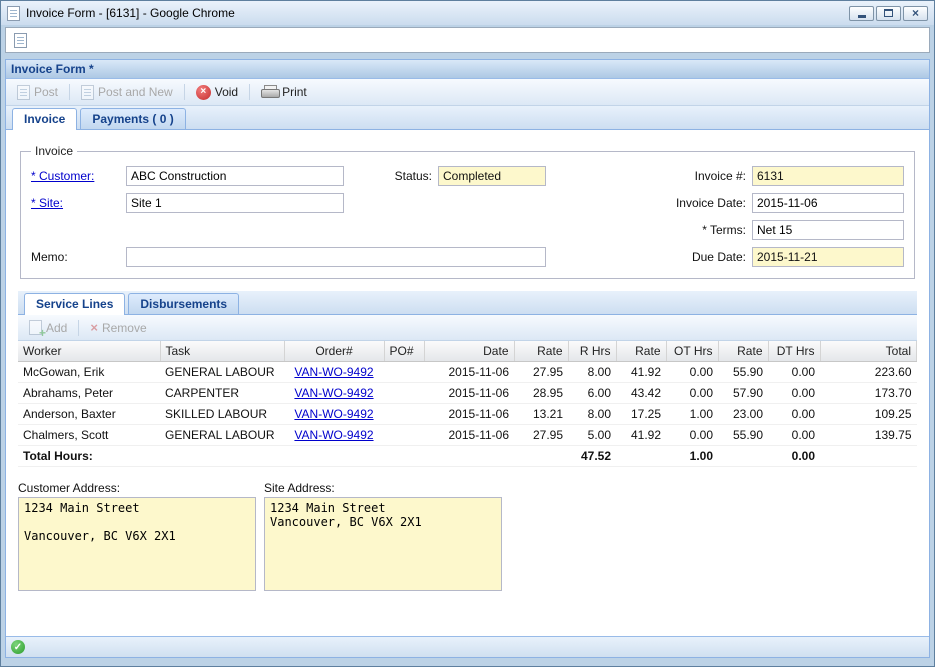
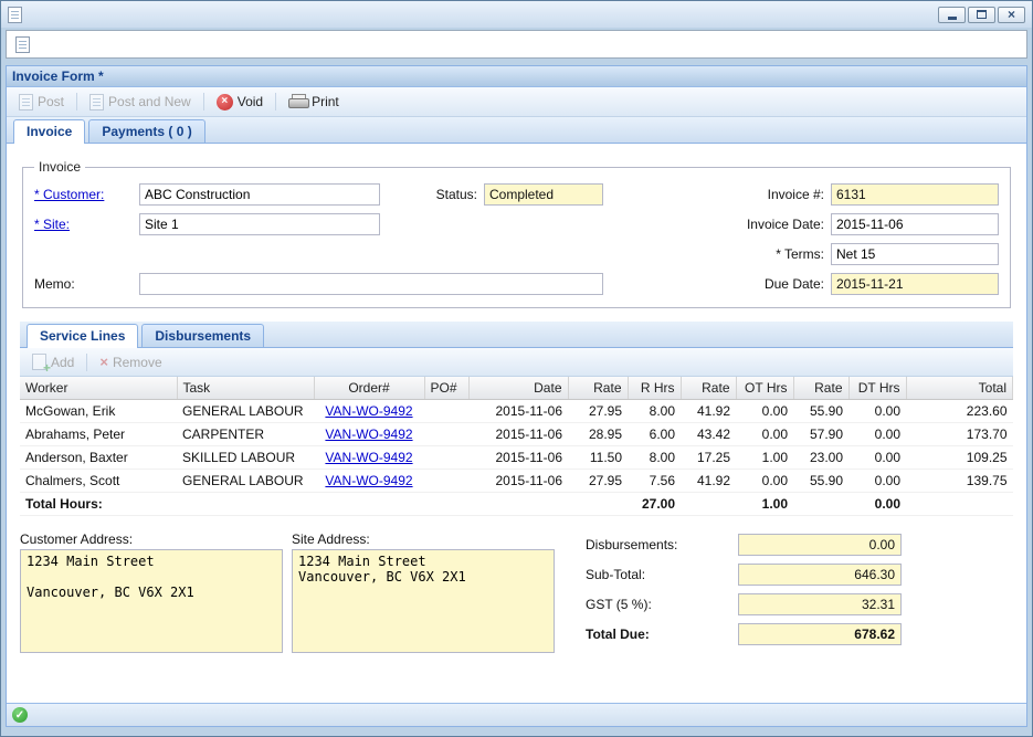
- Invoice Form - [6131] - Google Chrome
  ×
  Invoice Form *
  Post
  Post and New
  ×
  Void
  Print
  Invoice
  Payments ( 0 )
  Invoice
  * Customer:
  ABC Construction
  Status:
  Completed
  Invoice #:
  6131
  * Site:
  Site 1
  Invoice Date:
  2015-11-06
  * Terms:
  Net 15
  Memo:
  Due Date:
  2015-11-21
  Service Lines
  Disbursements
  +
  Add
  ×
  Remove
  Worker	Task	Order#	PO#	Date	Rate	R Hrs	Rate	OT Hrs	Rate	DT Hrs	Total
  McGowan, Erik	GENERAL LABOUR	VAN-WO-9492		2015-11-06	27.95	8.00	41.92	0.00	55.90	0.00	223.60
  Abrahams, Peter	CARPENTER	VAN-WO-9492		2015-11-06	28.95	6.00	43.42	0.00	57.90	0.00	173.70
- Anderson, Baxter	SKILLED LABOUR	VAN-WO-9492		2015-11-06	13.21	8.00	17.25	1.00	23.00	0.00	109.25
+ Anderson, Baxter	SKILLED LABOUR	VAN-WO-9492		2015-11-06	11.50	8.00	17.25	1.00	23.00	0.00	109.25
- Chalmers, Scott	GENERAL LABOUR	VAN-WO-9492		2015-11-06	27.95	5.00	41.92	0.00	55.90	0.00	139.75
+ Chalmers, Scott	GENERAL LABOUR	VAN-WO-9492		2015-11-06	27.95	7.56	41.92	0.00	55.90	0.00	139.75
- Total Hours:	47.52		1.00		0.00
+ Total Hours:	27.00		1.00		0.00
  Customer Address:
  1234 Main Street
  Vancouver, BC V6X 2X1
  Site Address:
  1234 Main Street
  Vancouver, BC V6X 2X1
+ Disbursements:
+ 0.00
+ Sub-Total:
+ 646.30
+ GST (5 %):
+ 32.31
+ Total Due:
+ 678.62
  ✓
